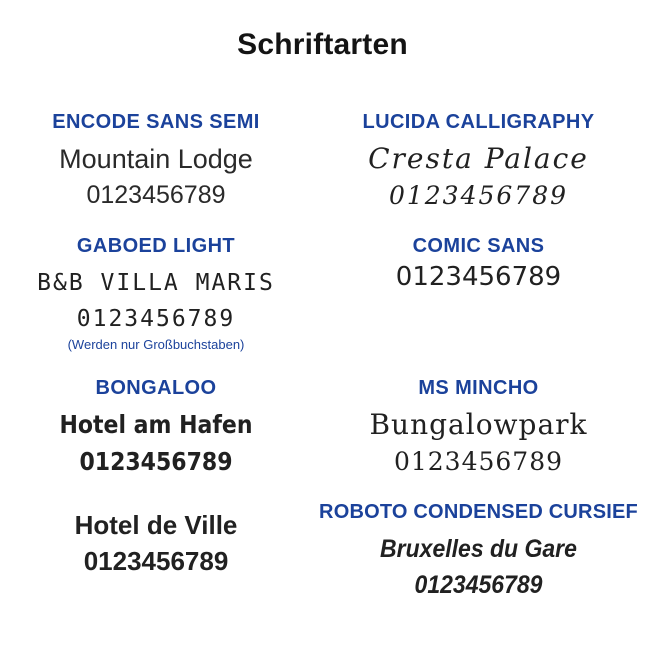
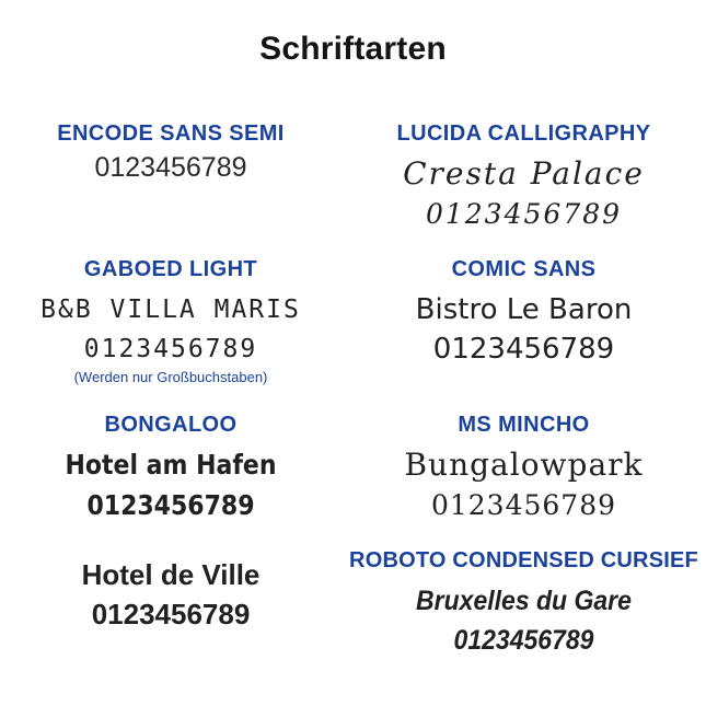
  Schriftarten
  ENCODE SANS SEMI
- Mountain Lodge
  0123456789
  LUCIDA CALLIGRAPHY
  Cresta Palace
  0123456789
  GABOED LIGHT
  B&B VILLA MARIS
  0123456789
  (Werden nur Großbuchstaben)
  COMIC SANS
+ Bistro Le Baron
  0123456789
  BONGALOO
  Hotel am Hafen
  0123456789
  MS MINCHO
  Bungalowpark
  0123456789
  Hotel de Ville
  0123456789
  ROBOTO CONDENSED CURSIEF
  Bruxelles du Gare
  0123456789
